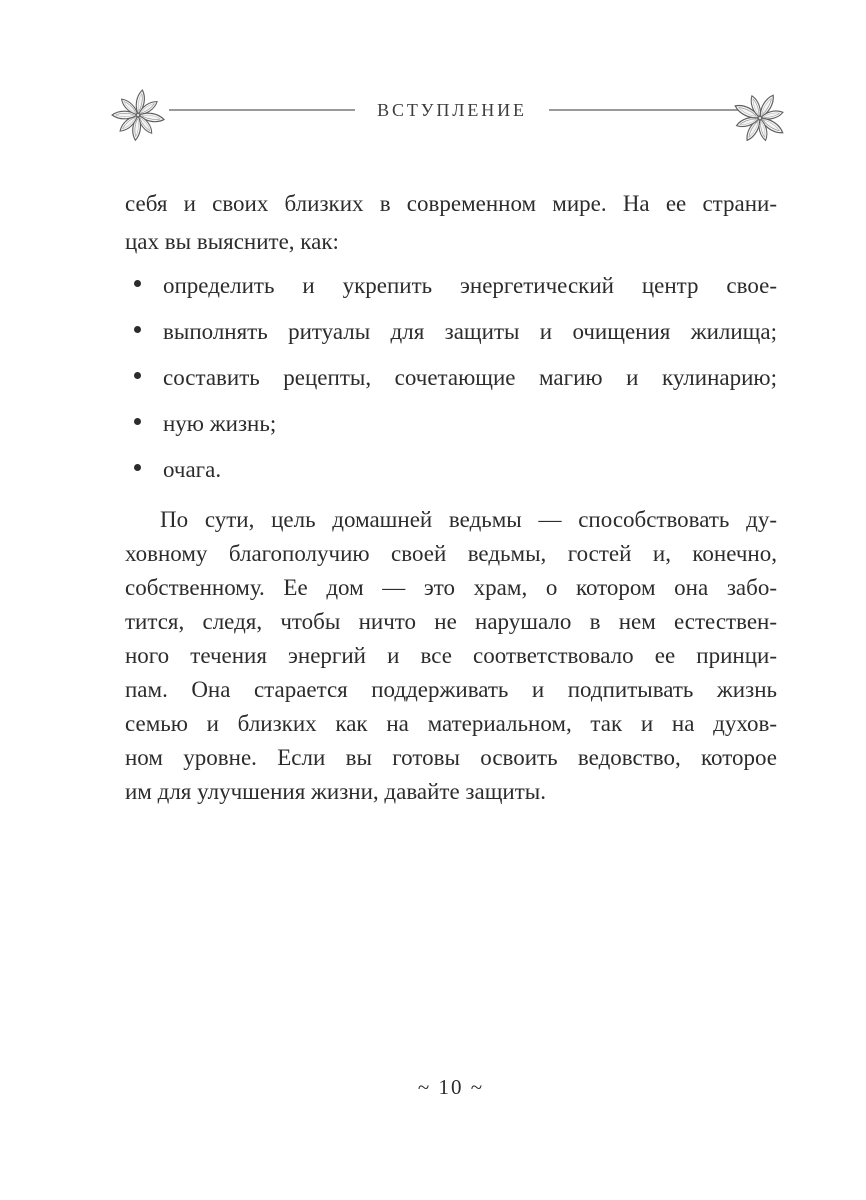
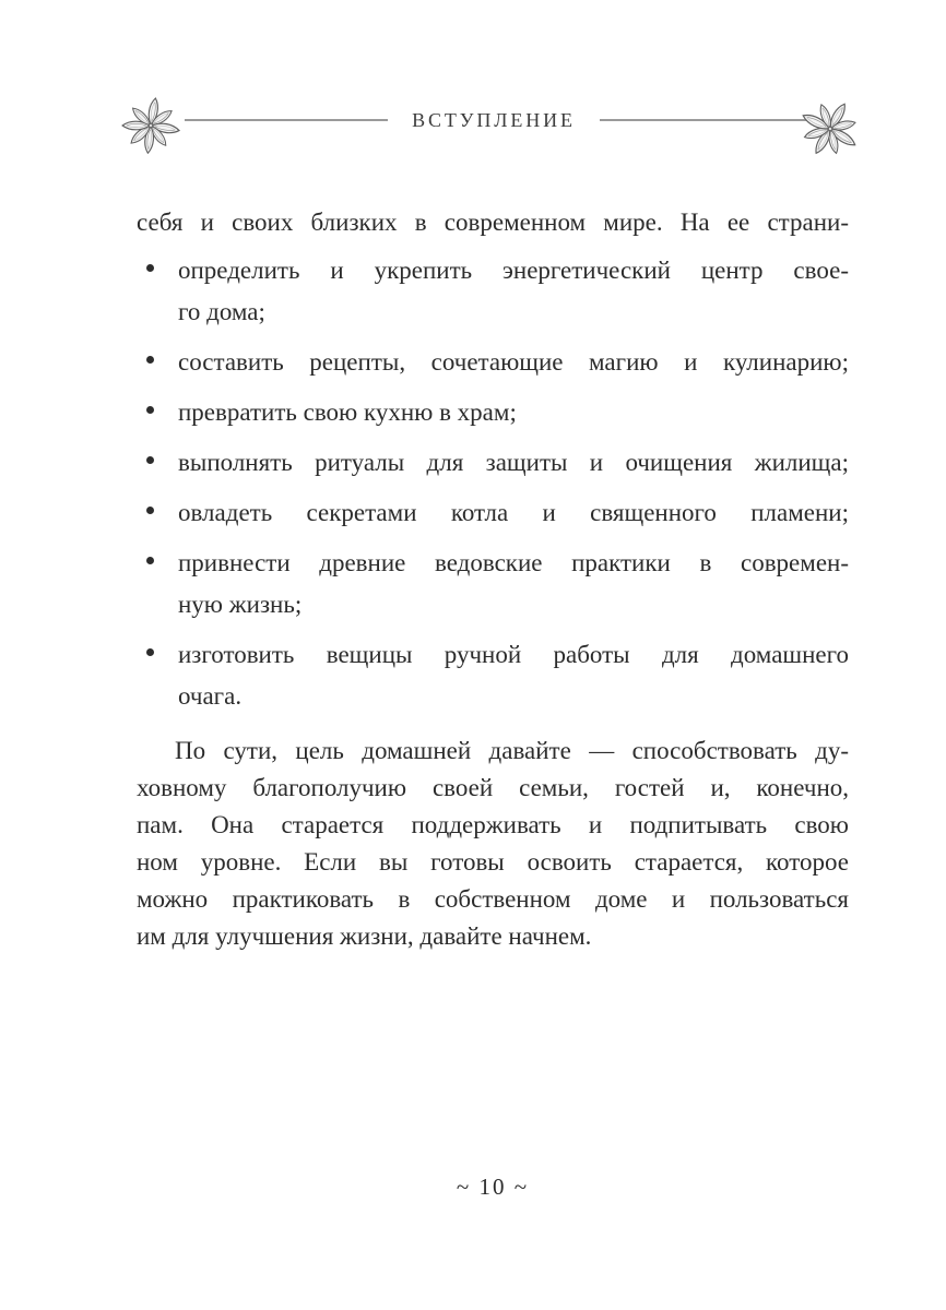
  ВСТУПЛЕНИЕ
  себя и своих близких в современном мире. На ее страни-
- цах вы выясните, как:
  определить и укрепить энергетический центр свое-
+ го дома;
- выполнять ритуалы для защиты и очищения жилища;
+ составить рецепты, сочетающие магию и кулинарию;
+ превратить свою кухню в храм;
- составить рецепты, сочетающие магию и кулинарию;
+ выполнять ритуалы для защиты и очищения жилища;
+ овладеть секретами котла и священного пламени;
+ привнести древние ведовские практики в современ-
  ную жизнь;
+ изготовить вещицы ручной работы для домашнего
  очага.
- По сути, цель домашней ведьмы — способствовать ду-
+ По сути, цель домашней давайте — способствовать ду-
- ховному благополучию своей ведьмы, гостей и, конечно,
+ ховному благополучию своей семьи, гостей и, конечно,
- собственному. Ее дом — это храм, о котором она забо-
- тится, следя, чтобы ничто не нарушало в нем естествен-
- ного течения энергий и все соответствовало ее принци-
- пам. Она старается поддерживать и подпитывать жизнь
+ пам. Она старается поддерживать и подпитывать свою
- семью и близких как на материальном, так и на духов-
- ном уровне. Если вы готовы освоить ведовство, которое
+ ном уровне. Если вы готовы освоить старается, которое
+ можно практиковать в собственном доме и пользоваться
- им для улучшения жизни, давайте защиты.
+ им для улучшения жизни, давайте начнем.
  ~ 10 ~
